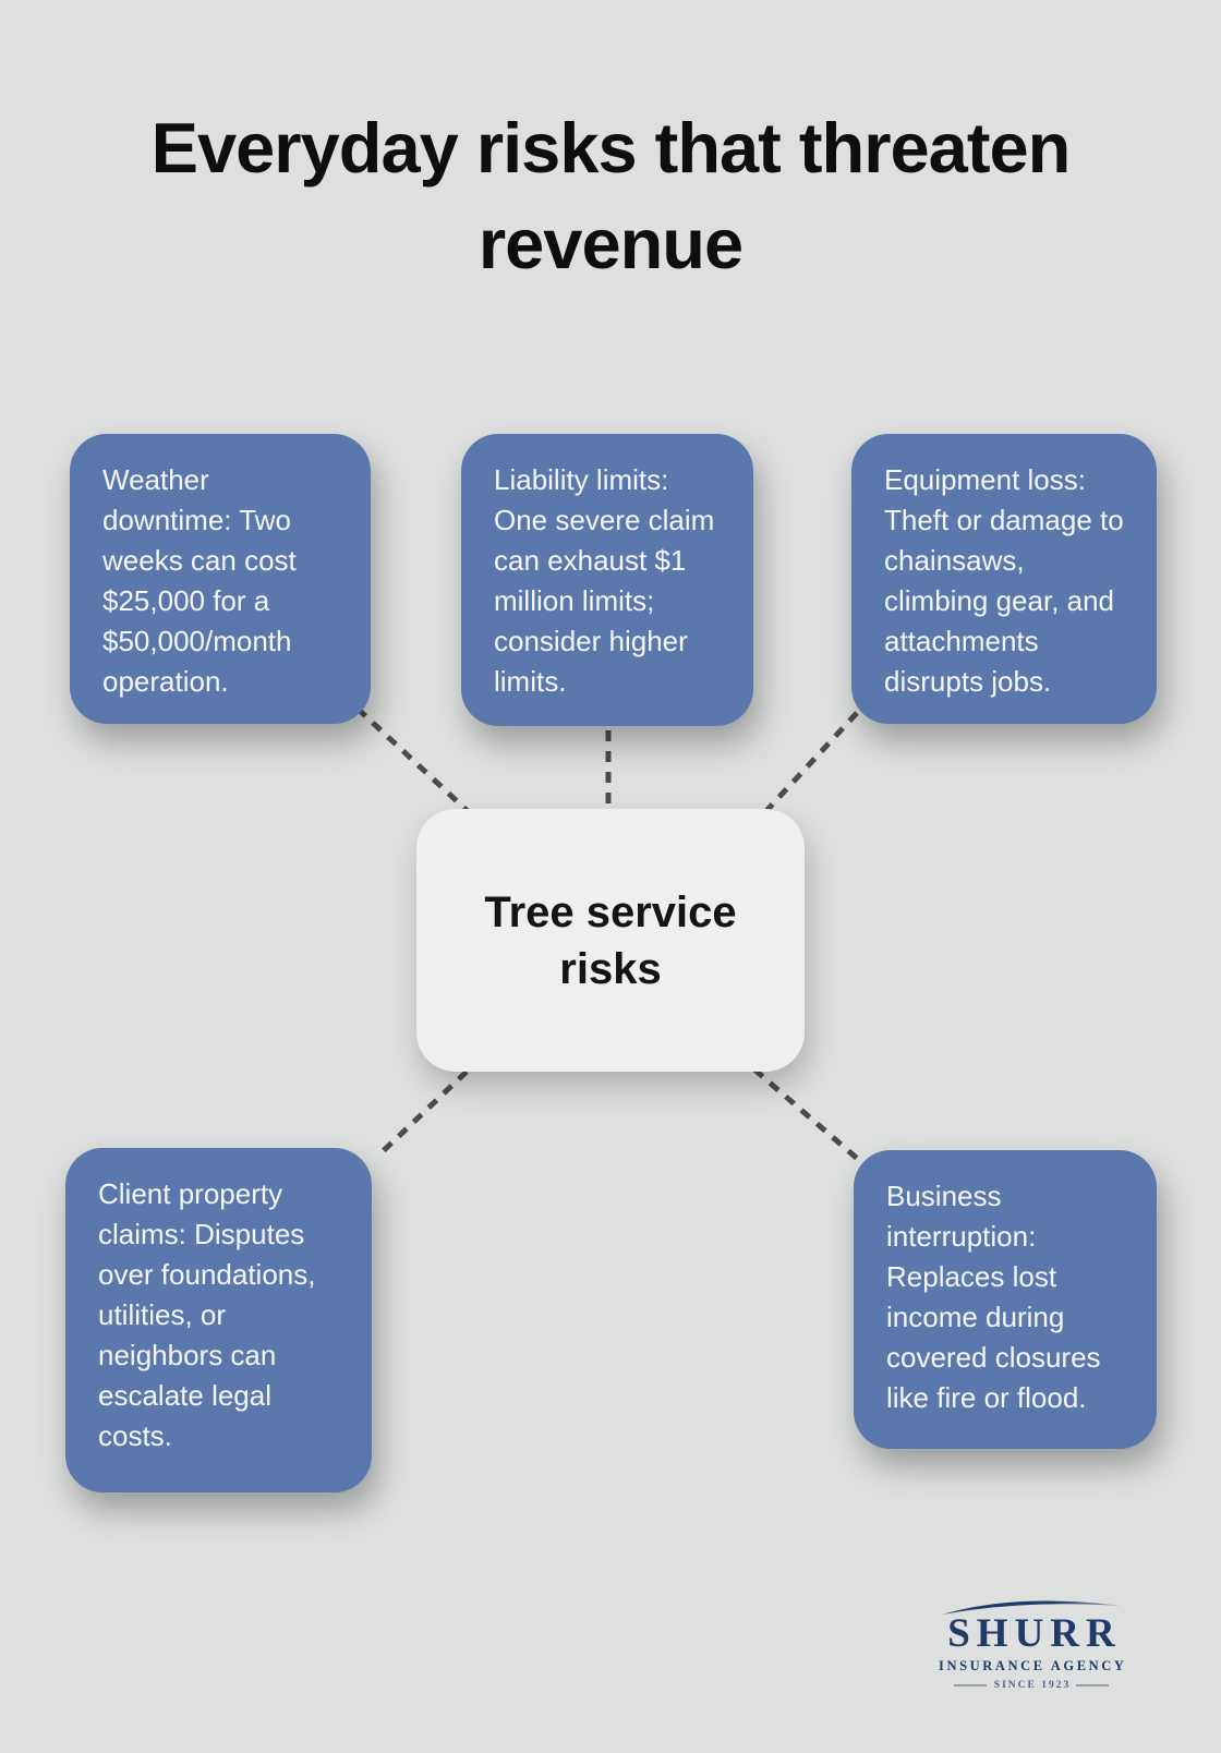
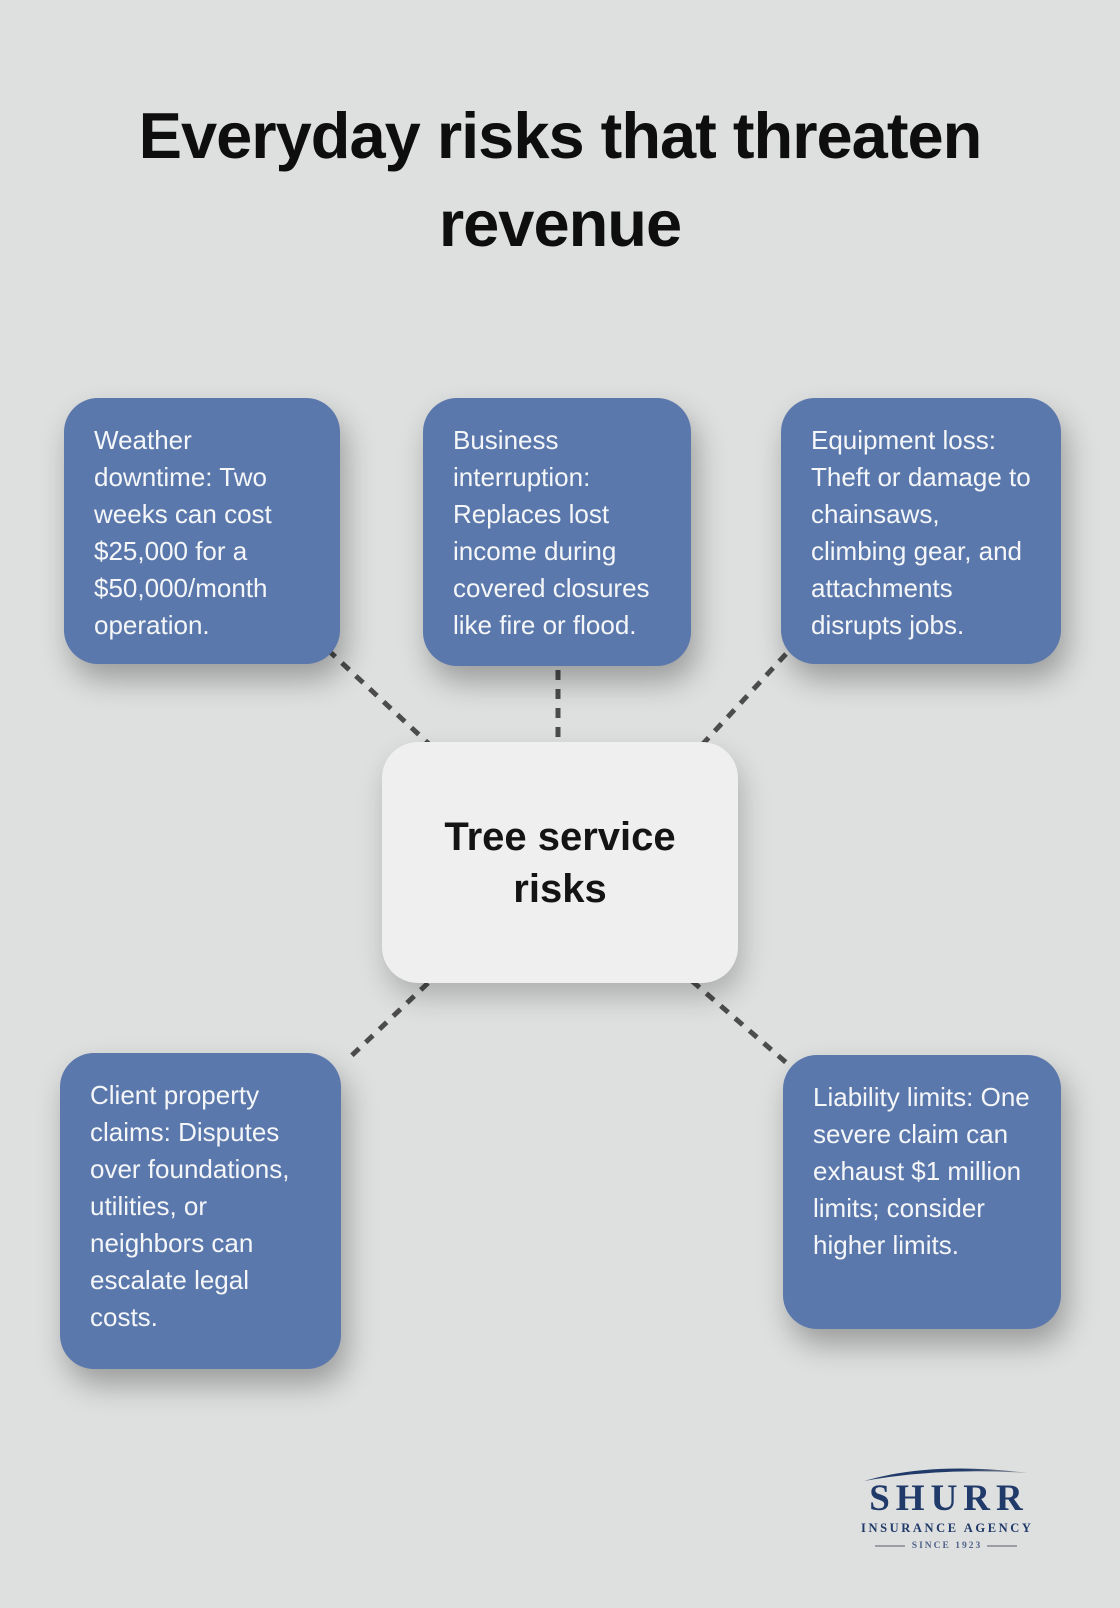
  Everyday risks that threaten revenue
  Weather downtime: Two weeks can cost $25,000 for a $50,000/month operation.
- Liability limits: One severe claim can exhaust $1 million limits; consider higher limits.
+ Business interruption: Replaces lost income during covered closures like fire or flood.
  Equipment loss: Theft or damage to chainsaws, climbing gear, and attachments disrupts jobs.
  Client property claims: Disputes over foundations, utilities, or neighbors can escalate legal costs.
- Business interruption: Replaces lost income during covered closures like fire or flood.
+ Liability limits: One severe claim can exhaust $1 million limits; consider higher limits.
  Tree service risks
  SHURR
  INSURANCE AGENCY
  SINCE 1923
